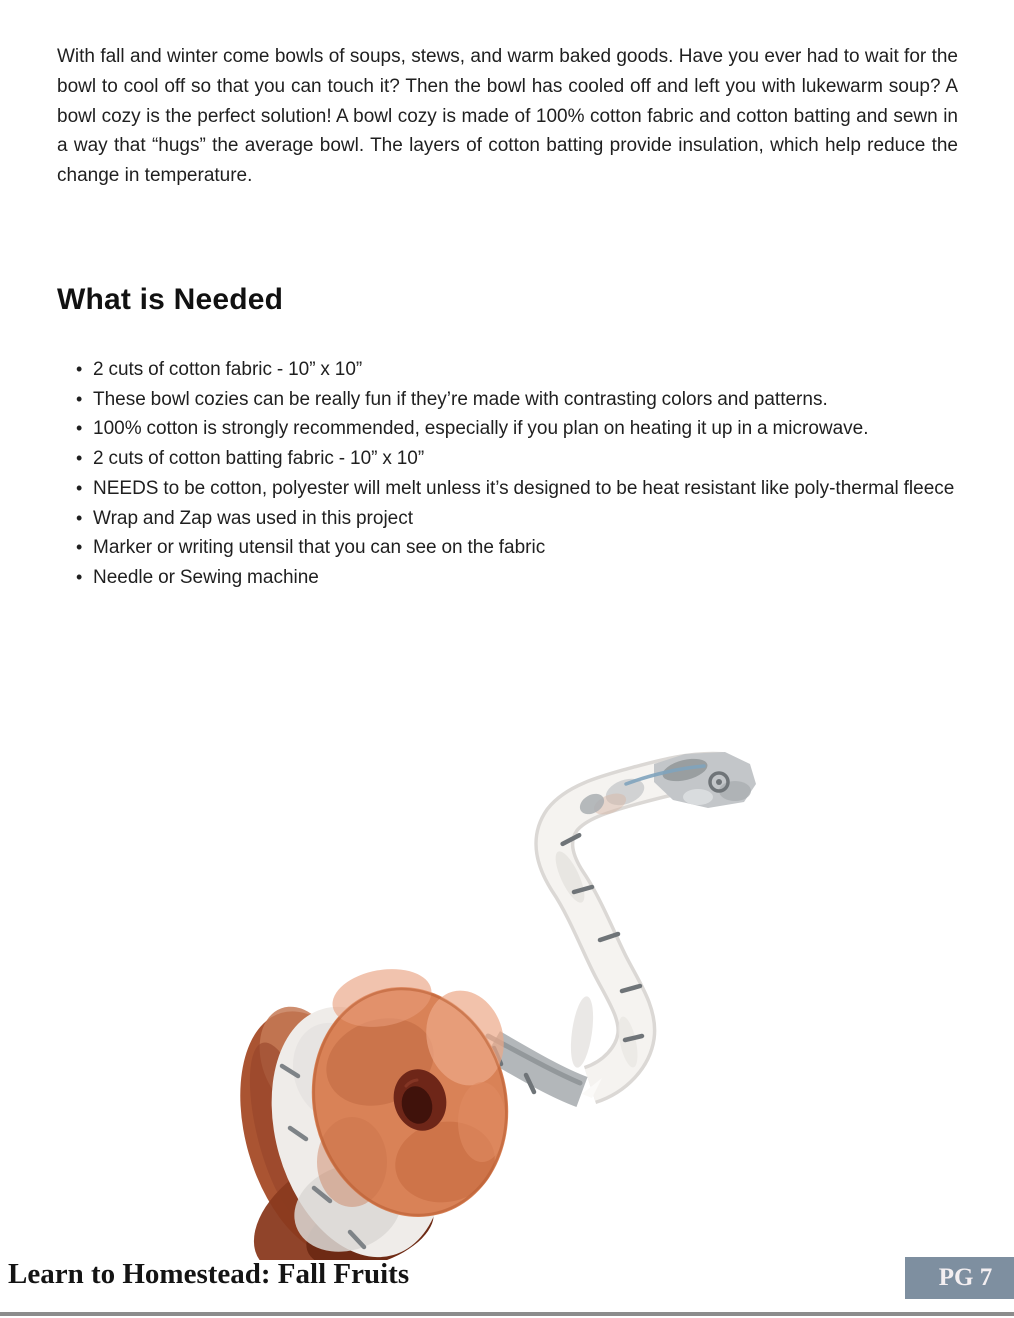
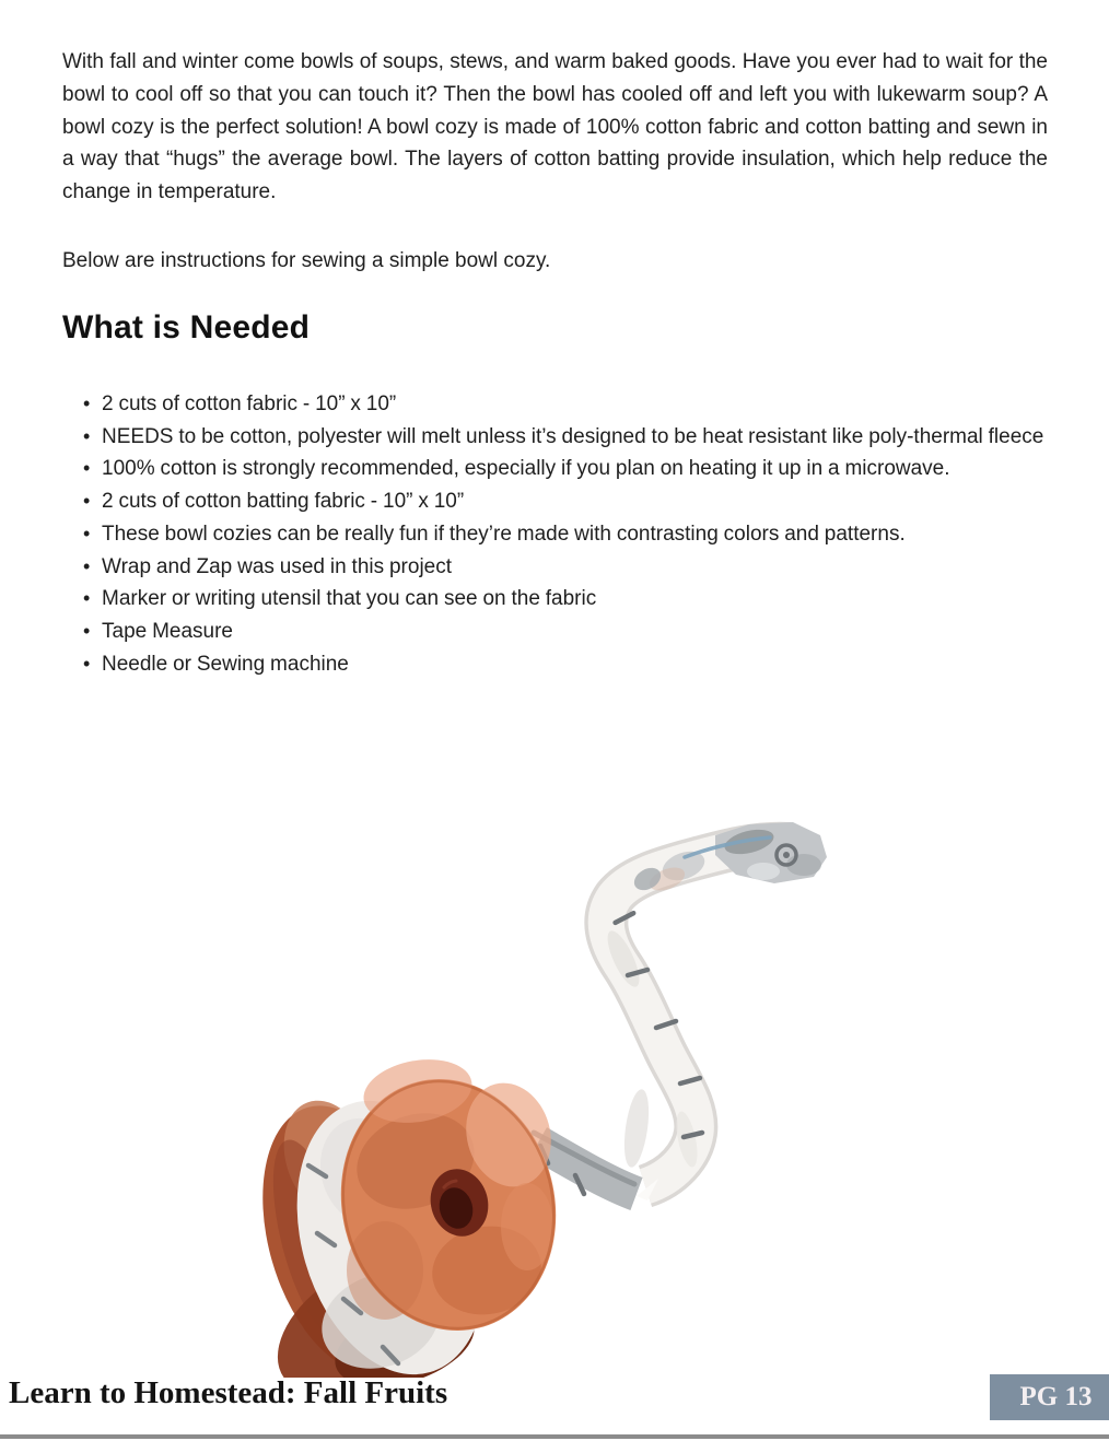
  With fall and winter come bowls of soups, stews, and warm baked goods. Have you ever had to wait for the bowl to cool off so that you can touch it? Then the bowl has cooled off and left you with lukewarm soup? A bowl cozy is the perfect solution! A bowl cozy is made of 100% cotton fabric and cotton batting and sewn in a way that “hugs” the average bowl. The layers of cotton batting provide insulation, which help reduce the change in temperature.
+ Below are instructions for sewing a simple bowl cozy.
  What is Needed
  2 cuts of cotton fabric - 10” x 10”
- These bowl cozies can be really fun if they’re made with contrasting colors and patterns.
+ NEEDS to be cotton, polyester will melt unless it’s designed to be heat resistant like poly-thermal fleece
  100% cotton is strongly recommended, especially if you plan on heating it up in a microwave.
  2 cuts of cotton batting fabric - 10” x 10”
- NEEDS to be cotton, polyester will melt unless it’s designed to be heat resistant like poly-thermal fleece
+ These bowl cozies can be really fun if they’re made with contrasting colors and patterns.
  Wrap and Zap was used in this project
  Marker or writing utensil that you can see on the fabric
+ Tape Measure
  Needle or Sewing machine
  Learn to Homestead: Fall Fruits
- PG 7
+ PG 13
